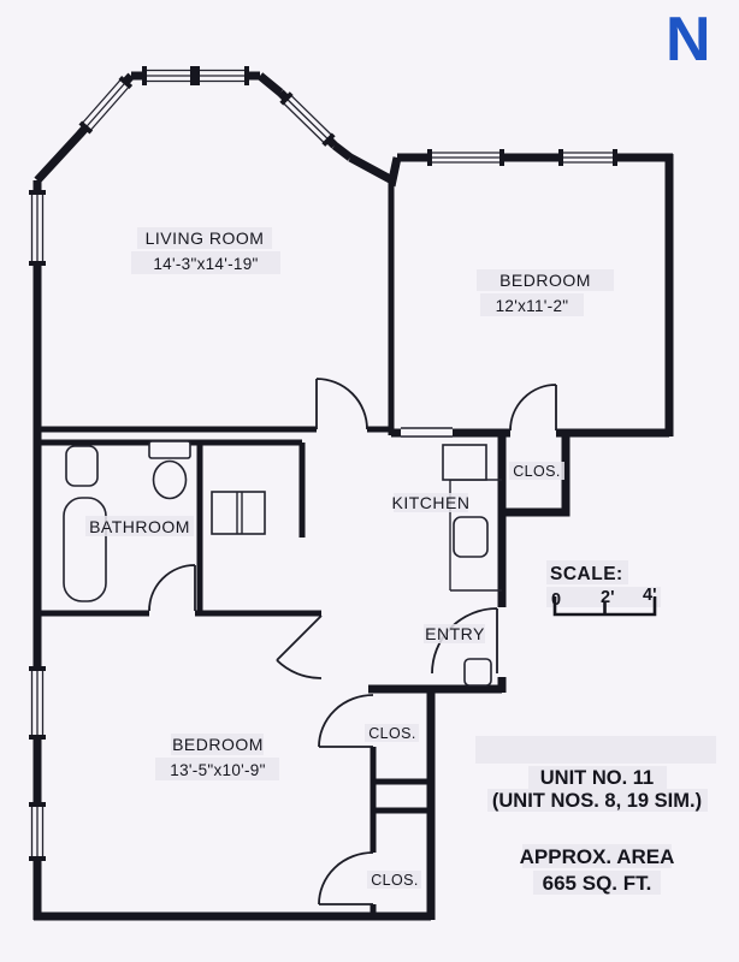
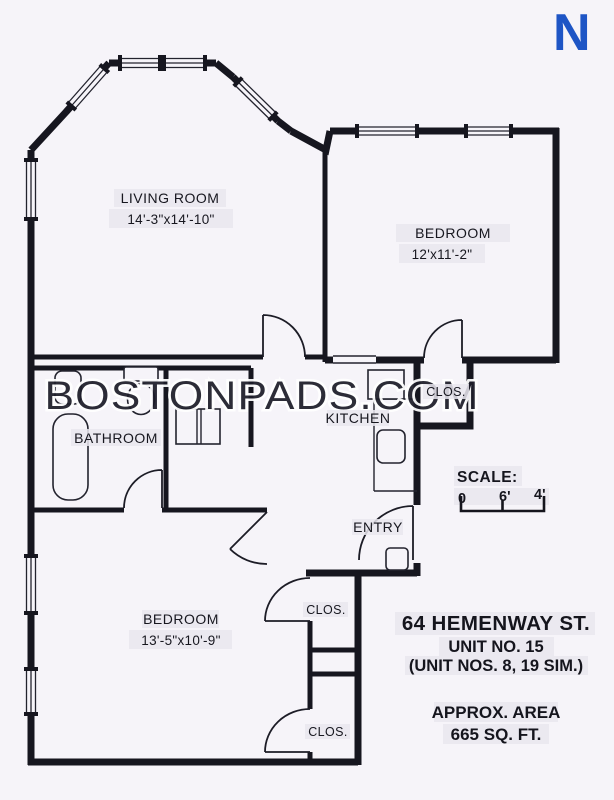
+ BOSTONPADS.COM
  LIVING ROOM
- 14'-3"x14'-19"
+ 14'-3"x14'-10"
  BEDROOM
  12'x11'-2"
  BATHROOM
  KITCHEN
  ENTRY
  CLOS.
  CLOS.
  CLOS.
  BEDROOM
  13'-5"x10'-9"
  SCALE:
- 2'
+ 6'
  4'
+ 64 HEMENWAY ST.
- UNIT NO. 11
+ UNIT NO. 15
  (UNIT NOS. 8, 19 SIM.)
  APPROX. AREA
  665 SQ. FT.
  N
